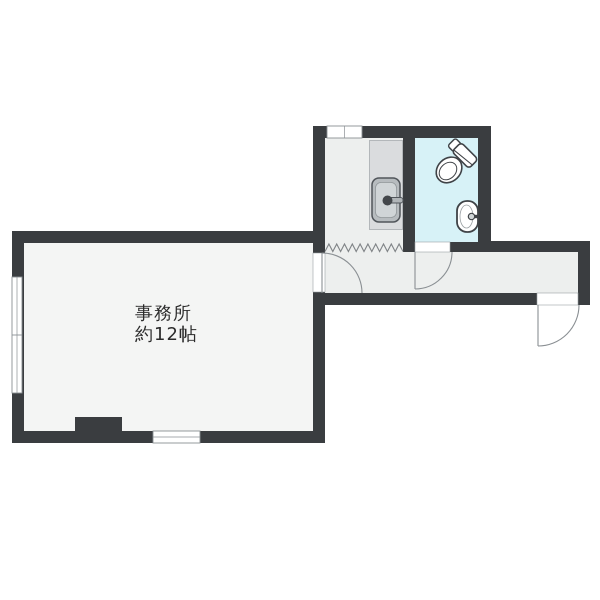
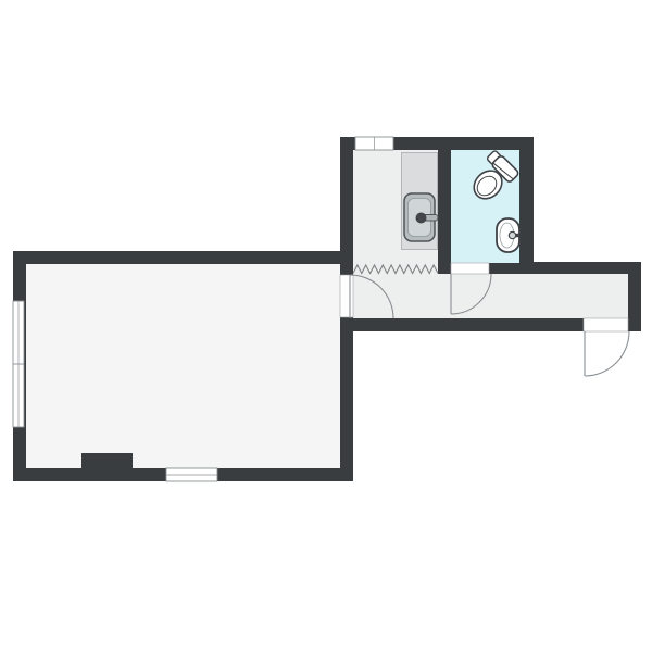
- 事務所
- 約12帖
